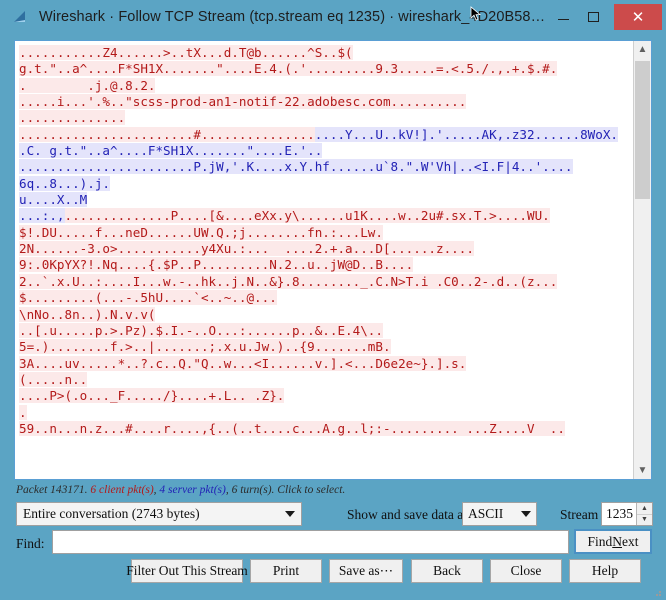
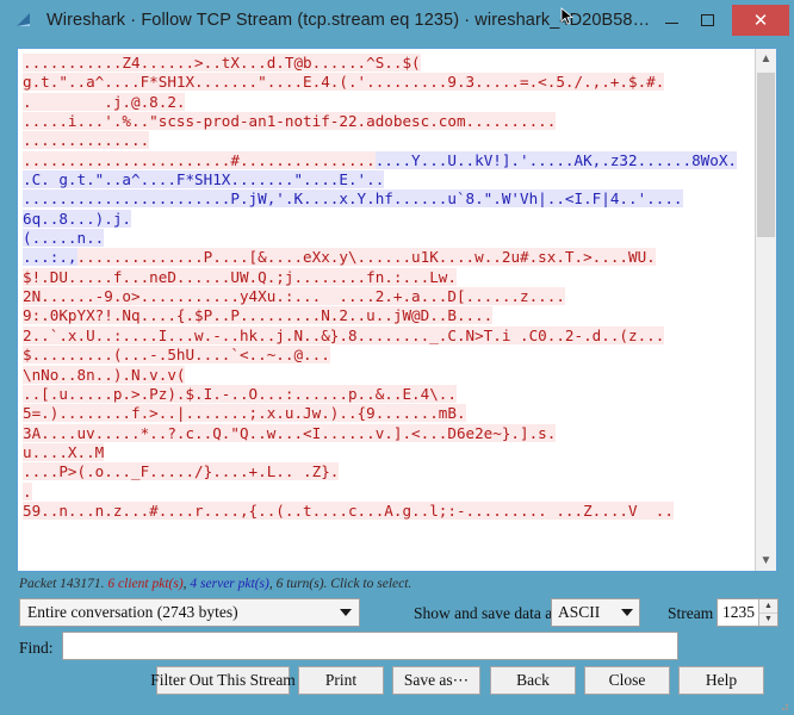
  Wireshark · Follow TCP Stream (tcp.stream eq 1235) · wireshark_4D20B58…
  ✕
  ...........Z4......>..tX...d.T@b......^S..$(
  g.t."..a^....F*SH1X......."....E.4.(.'.........9.3.....=.<.5./.,.+.$.#.
  . .j.@.8.2.
  .....i...'.%.."scss-prod-an1-notif-22.adobesc.com..........
  ..............
  .......................#...................Y...U..kV!].'.....AK,.z32......8WoX.
  .C. g.t."..a^....F*SH1X......."....E.'..
  .......................P.jW,'.K....x.Y.hf......u`8.".W'Vh|..<I.F|4..'....
  6q..8...).j.
- u....X..M
+ (.....n..
  ...:.,..............P....[&....eXx.y\......u1K....w..2u#.sx.T.>....WU.
  $!.DU.....f...neD......UW.Q.;j........fn.:...Lw.
- 2N......-3.o>...........y4Xu.:... ....2.+.a...D[......z....
+ 2N......-9.o>...........y4Xu.:... ....2.+.a...D[......z....
  9:.0KpYX?!.Nq....{.$P..P.........N.2..u..jW@D..B....
  2..`.x.U..:....I...w.-..hk..j.N..&}.8........_.C.N>T.i .C0..2-.d..(z...
  $.........(...-.5hU....`<..~..@...
  \nNo..8n..).N.v.v(
  ..[.u.....p.>.Pz).$.I.-..O...:......p..&..E.4\..
  5=.)........f.>..|.......;.x.u.Jw.)..{9.......mB.
  3A....uv.....*..?.c..Q."Q..w...<I......v.].<...D6e2e~}.].s.
- (.....n..
+ u....X..M
  ....P>(.o..._F...../}....+.L.. .Z}.
  .
  59..n...n.z...#....r....,{..(..t....c...A.g..l;:-......... ...Z....V ..
  ▲
  ▼
  Packet 143171. 6 client pkt(s), 4 server pkt(s), 6 turn(s). Click to select.
  Entire conversation (2743 bytes)
  Show and save data a
  ASCII
  Stream
  1235
  Find:
- Find
- N
- ext
  Filter Out This Stream
  Print
  Save as⋯
  Back
  Close
  Help
